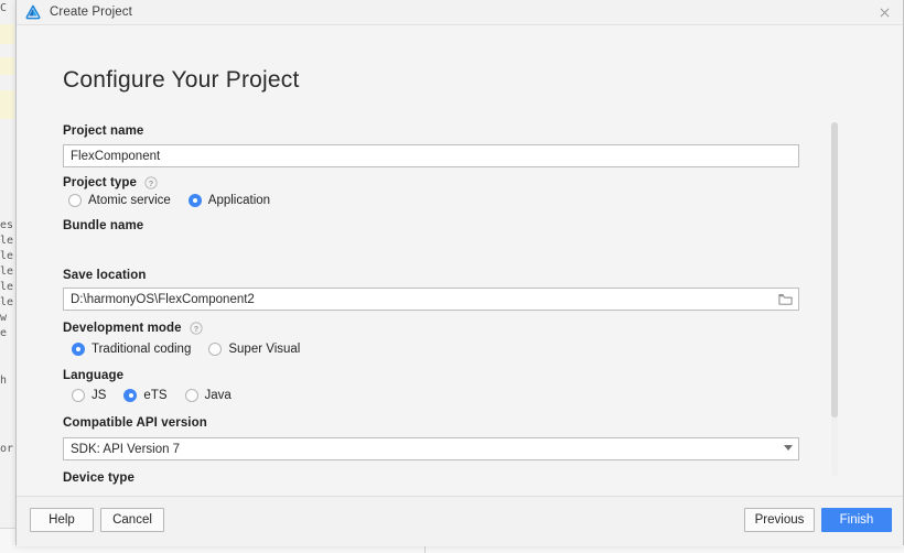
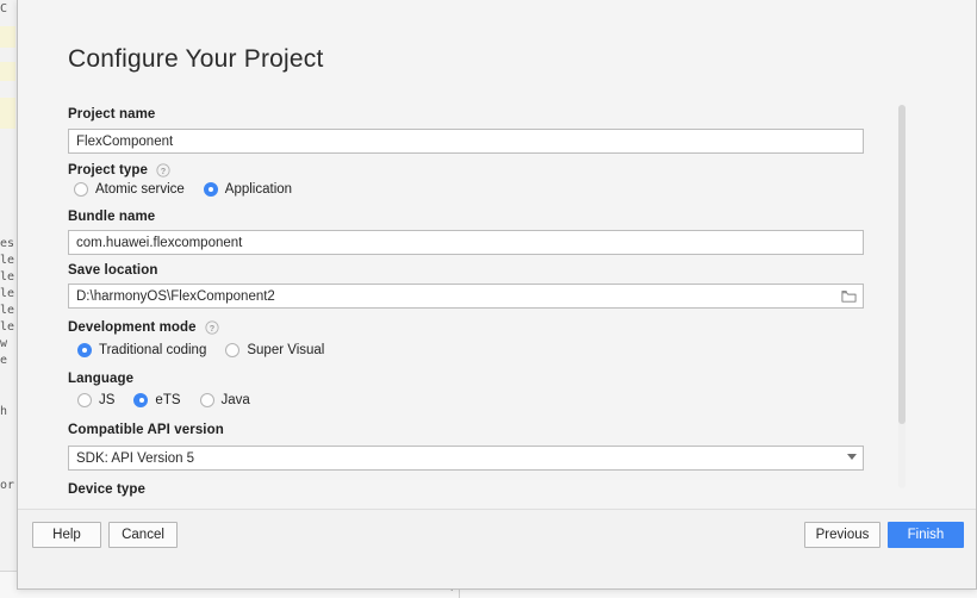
  C
  es
  le
  le
  le
  le
  le
  w
  e
  h
  or
- Create Project
  Configure Your Project
  Project name
  FlexComponent
  Project type
  ?
  Atomic service
  Application
  Bundle name
+ com.huawei.flexcomponent
  Save location
  D:\harmonyOS\FlexComponent2
  Development mode
  ?
  Traditional coding
  Super Visual
  Language
  JS
  eTS
  Java
  Compatible API version
- SDK: API Version 7
+ SDK: API Version 5
  Device type
  Help
  Cancel
  Previous
  Finish
